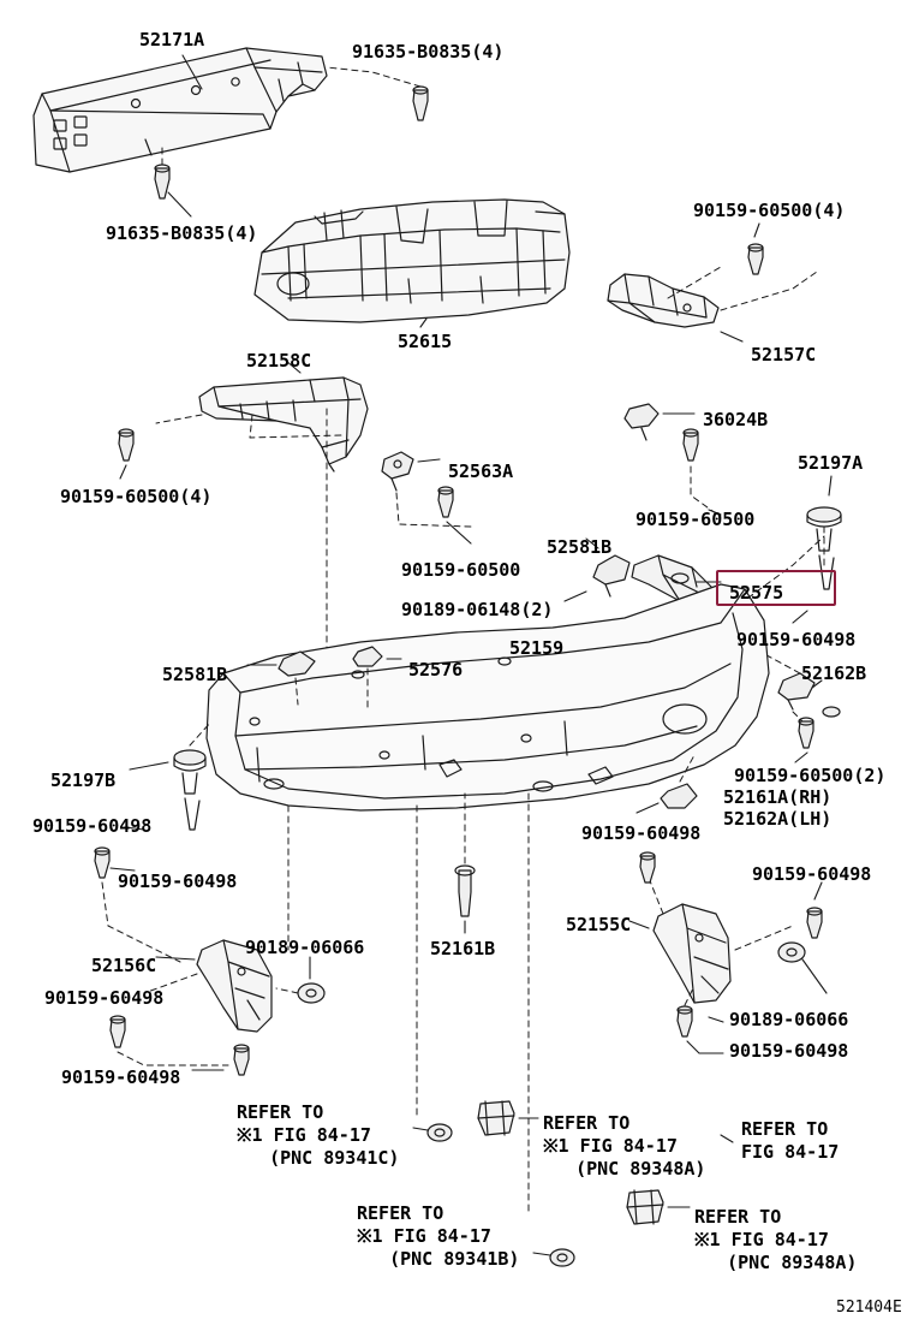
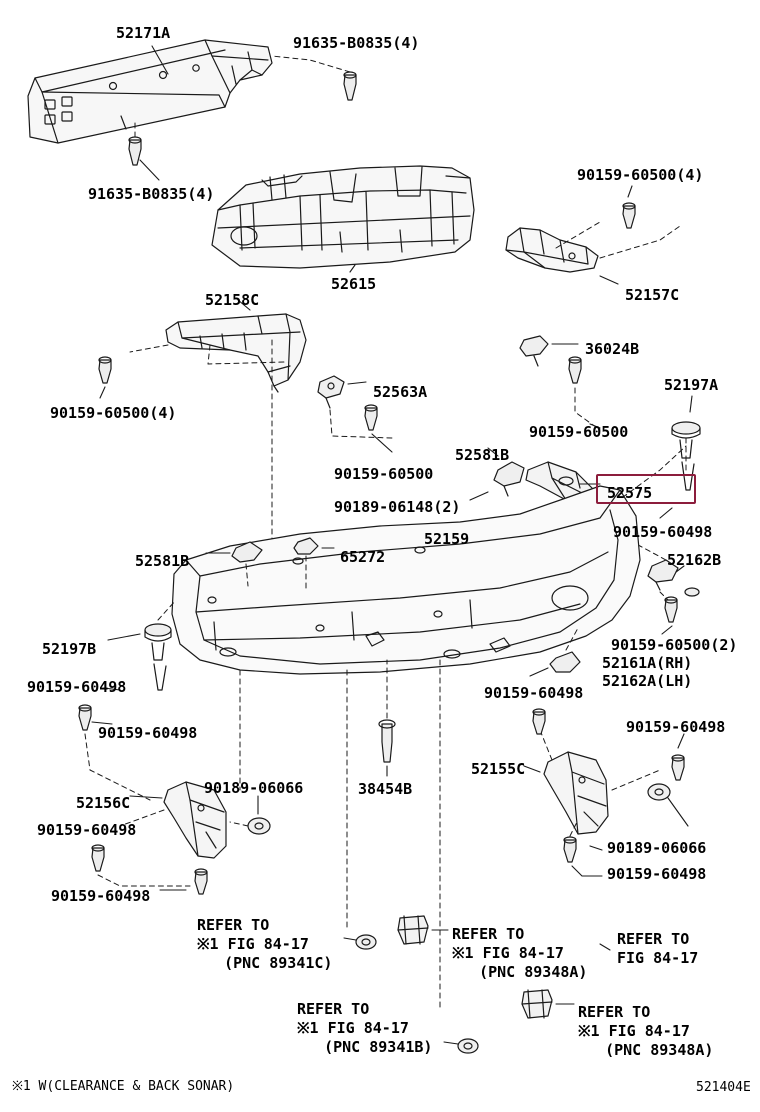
  52171A
  91635-B0835(4)
  91635-B0835(4)
  52615
  90159-60500(4)
  52157C
  52158C
  36024B
  52197A
  52563A
  90159-60500(4)
  90159-60500
  52581B
  90159-60500
  52575
  90189-06148(2)
  90159-60498
  52159
  52581B
- 52576
+ 65272
  52162B
  52197B
  90159-60498
  90159-60500(2)
  52161A(RH)
  52162A(LH)
  90159-60498
  90159-60498
  90159-60498
  90189-06066
- 52161B
+ 38454B
  52155C
  52156C
  90159-60498
  90189-06066
  90159-60498
  90159-60498
  REFER TO
  ※1 FIG 84-17
  (PNC 89341C)
  REFER TO
  ※1 FIG 84-17
  (PNC 89348A)
  REFER TO
  FIG 84-17
  REFER TO
  ※1 FIG 84-17
  (PNC 89341B)
  REFER TO
  ※1 FIG 84-17
  (PNC 89348A)
+ ※1 W(CLEARANCE & BACK SONAR)
  521404E
